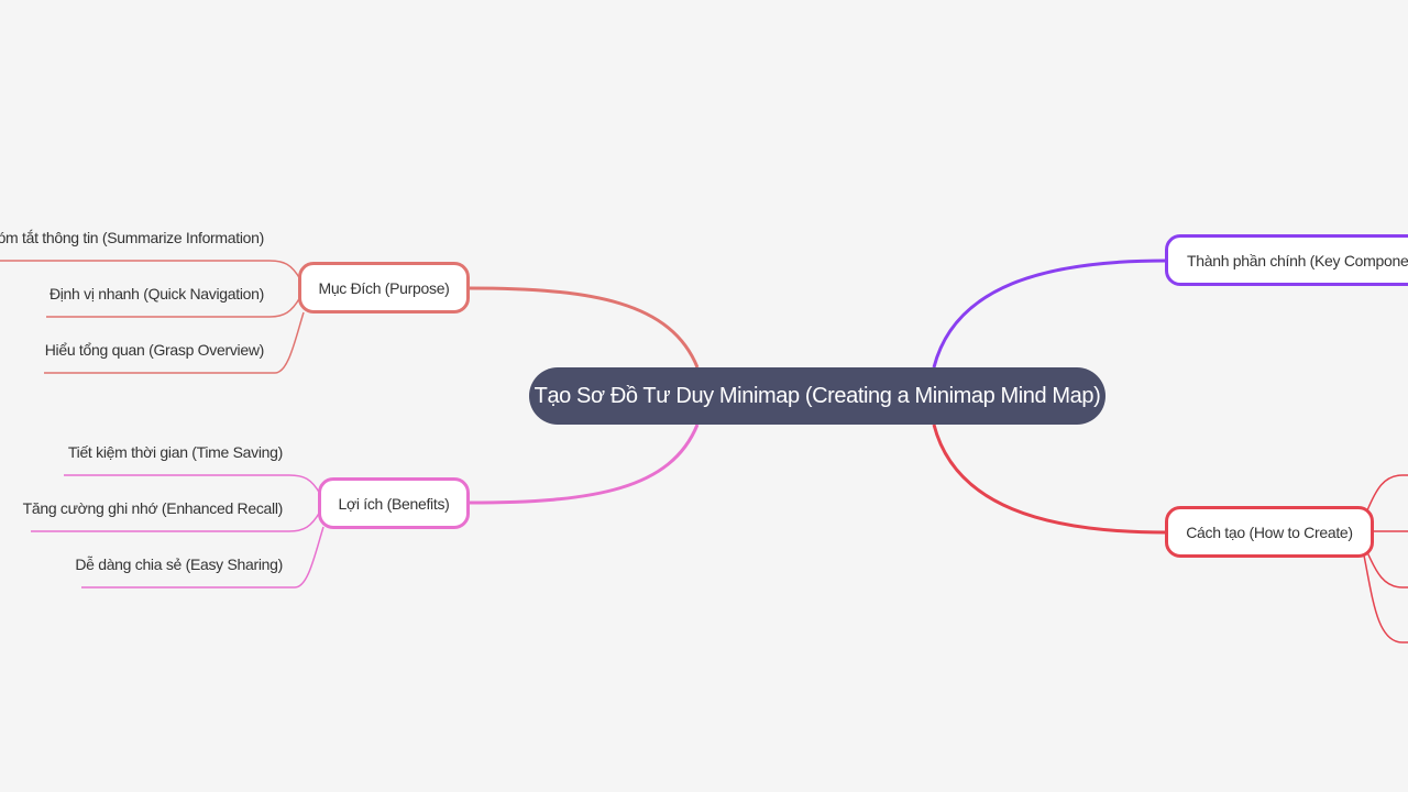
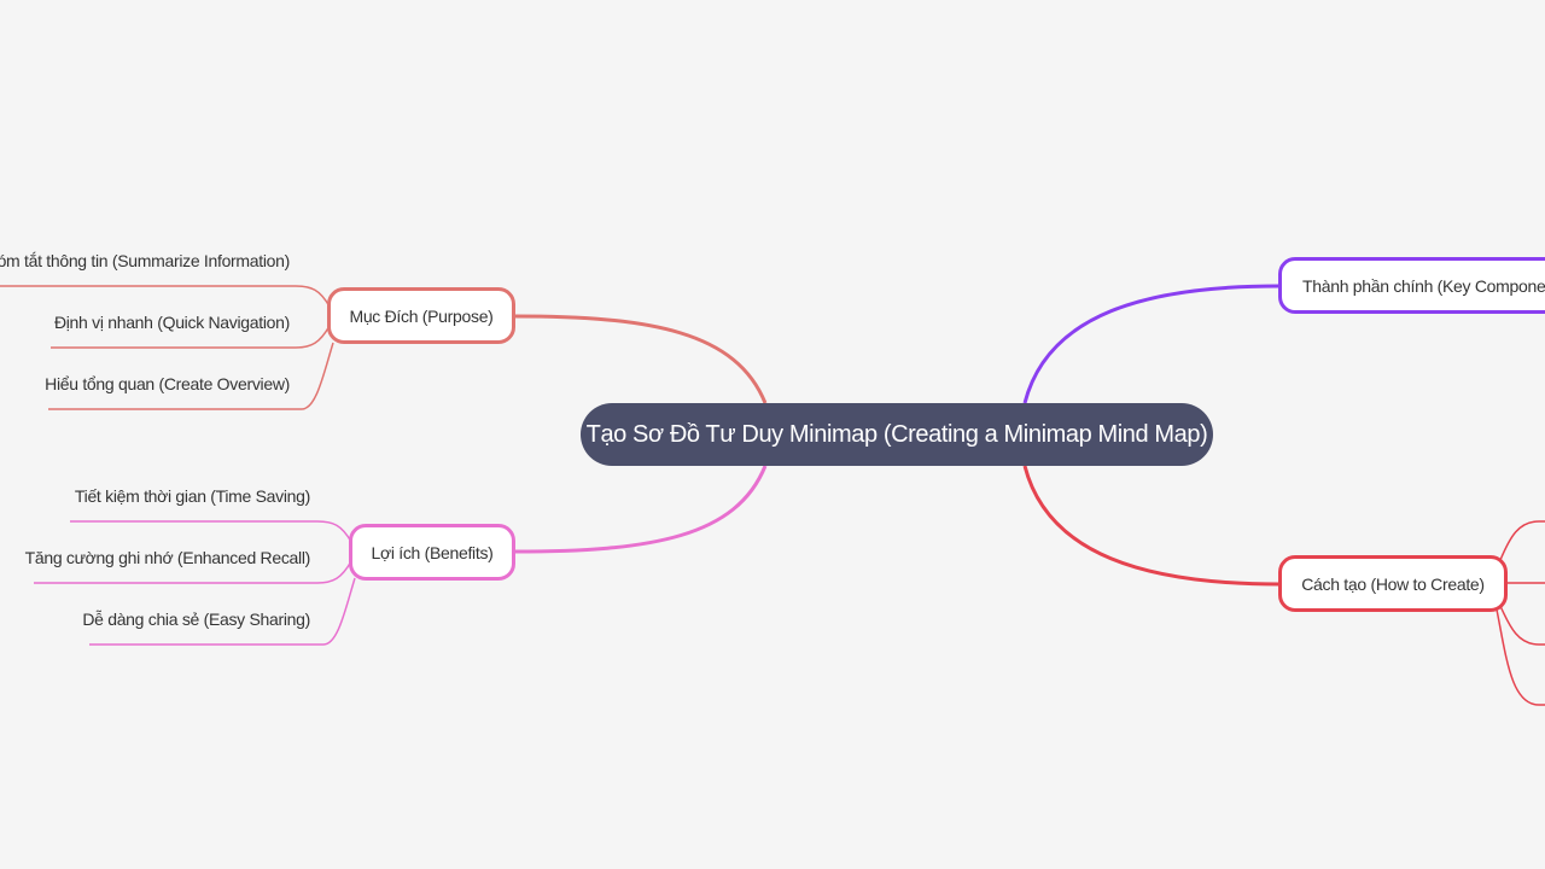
  Tạo Sơ Đồ Tư Duy Minimap (Creating a Minimap Mind Map)
  Mục Đích (Purpose)
  óm tắt thông tin (Summarize Information)
  Định vị nhanh (Quick Navigation)
- Hiểu tổng quan (Grasp Overview)
+ Hiểu tổng quan (Create Overview)
  Lợi ích (Benefits)
  Tiết kiệm thời gian (Time Saving)
  Tăng cường ghi nhớ (Enhanced Recall)
  Dễ dàng chia sẻ (Easy Sharing)
  Thành phần chính (Key Compone
  Cách tạo (How to Create)
